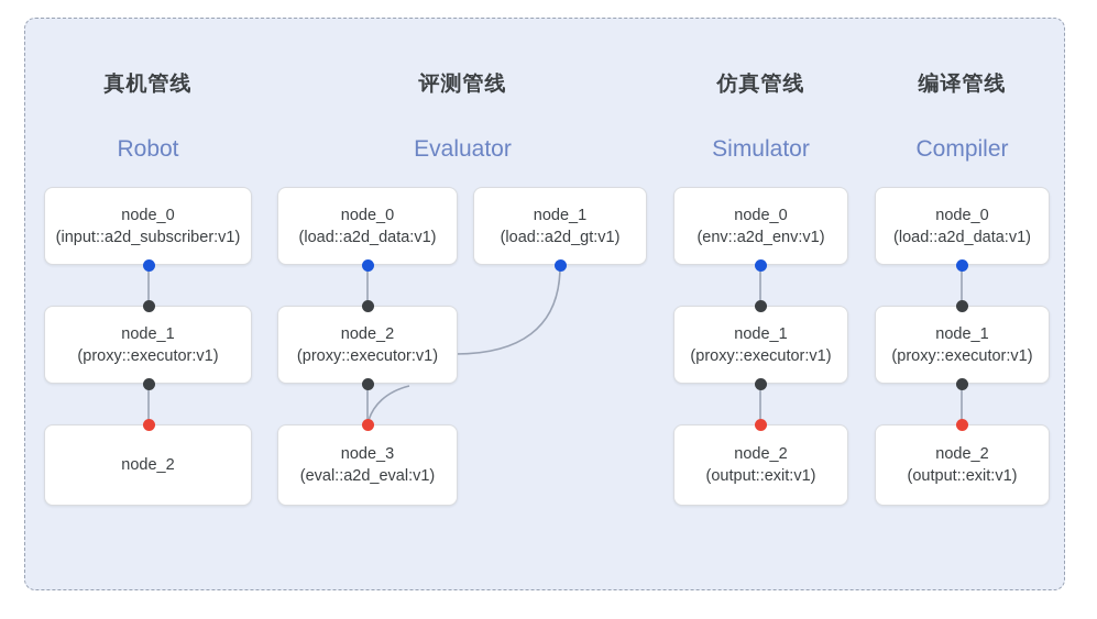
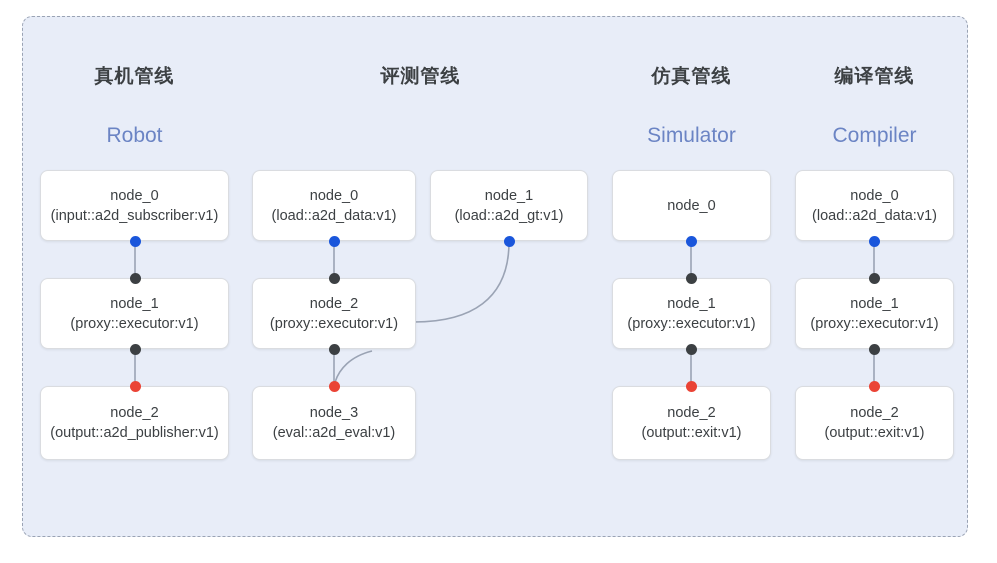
  真机管线
  Robot
  node_0
  (input::a2d_subscriber:v1)
  node_1
  (proxy::executor:v1)
  node_2
+ (output::a2d_publisher:v1)
  评测管线
- Evaluator
  node_0
  (load::a2d_data:v1)
  node_1
  (load::a2d_gt:v1)
  node_2
  (proxy::executor:v1)
  node_3
  (eval::a2d_eval:v1)
  仿真管线
  Simulator
  node_0
- (env::a2d_env:v1)
  node_1
  (proxy::executor:v1)
  node_2
  (output::exit:v1)
  编译管线
  Compiler
  node_0
  (load::a2d_data:v1)
  node_1
  (proxy::executor:v1)
  node_2
  (output::exit:v1)
